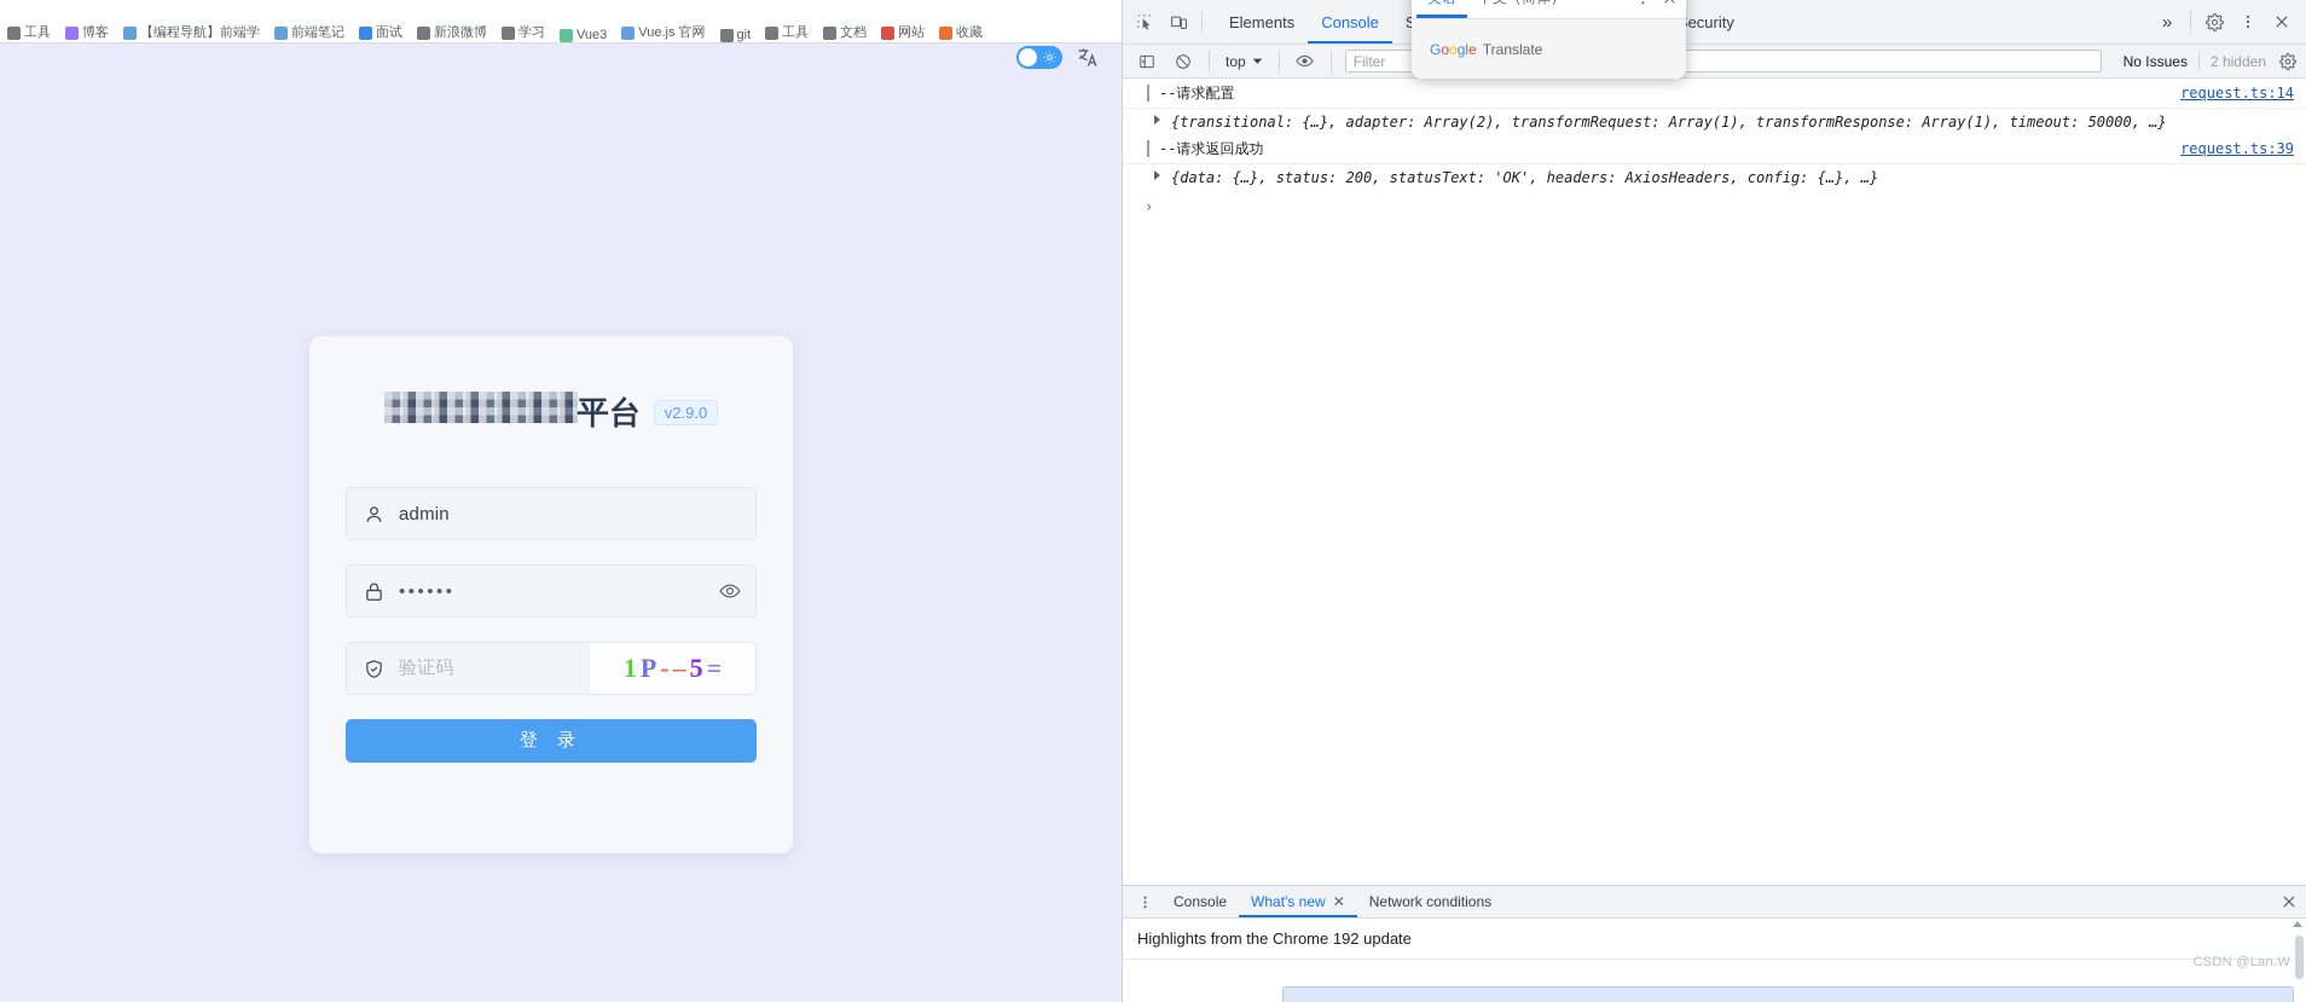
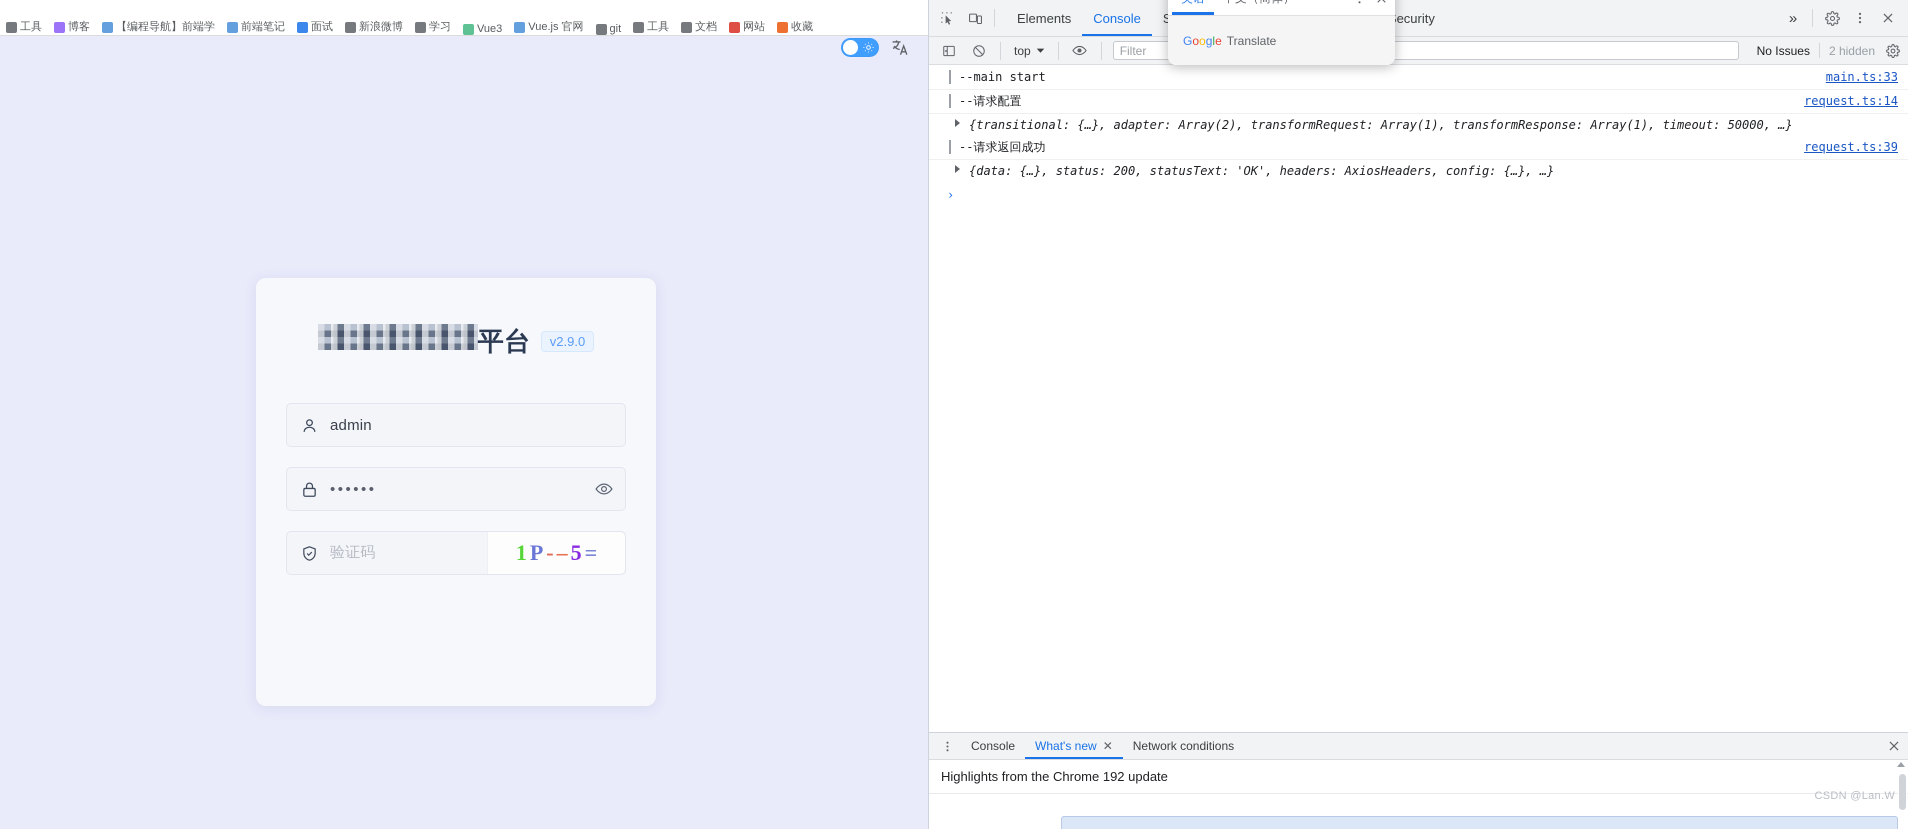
  平台
  v2.9.0
  admin
  ••••••
  验证码
  1
  P
  -
  –
  5
  =
- 登 录
  工具
  博客
  【编程导航】前端学
  前端笔记
  面试
  新浪微博
  学习
  Vue3
  Vue.js 官网
  git
  工具
  文档
  网站
  收藏
  Elements
  Console
  ecurity
  »
  top
  Filter
  No Issues
  2 hidden
+ --main start
+ main.ts:33
  --请求配置
  request.ts:14
  {transitional: {…}, adapter: Array(2), transformRequest: Array(1), transformResponse: Array(1), timeout: 50000, …}
  --请求返回成功
  request.ts:39
  {data: {…}, status: 200, statusText: 'OK', headers: AxiosHeaders, config: {…}, …}
  ›
  Console
  What's new
  ✕
  Network conditions
  Highlights from the Chrome 192 update
  CSDN @Lan.W
  Google
  Translate
